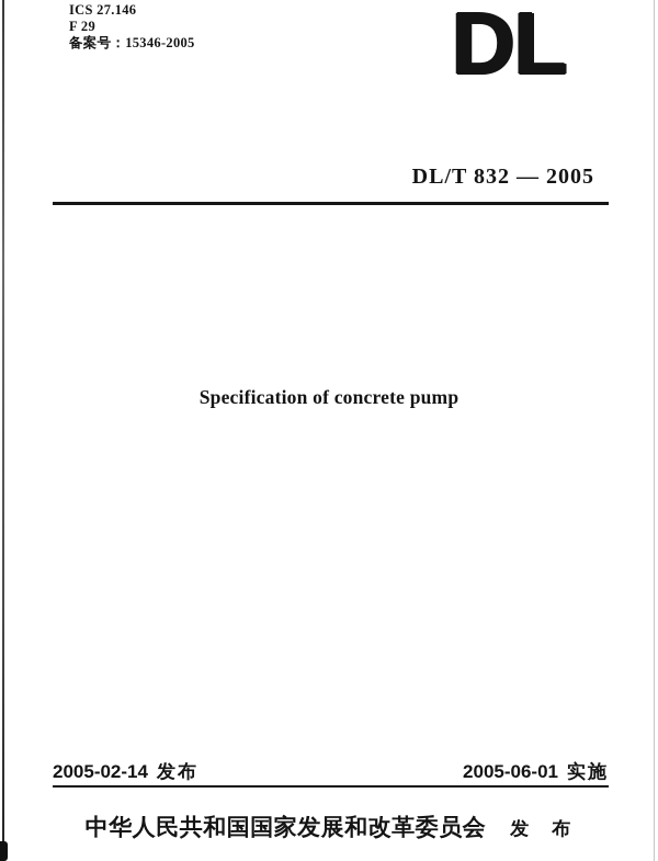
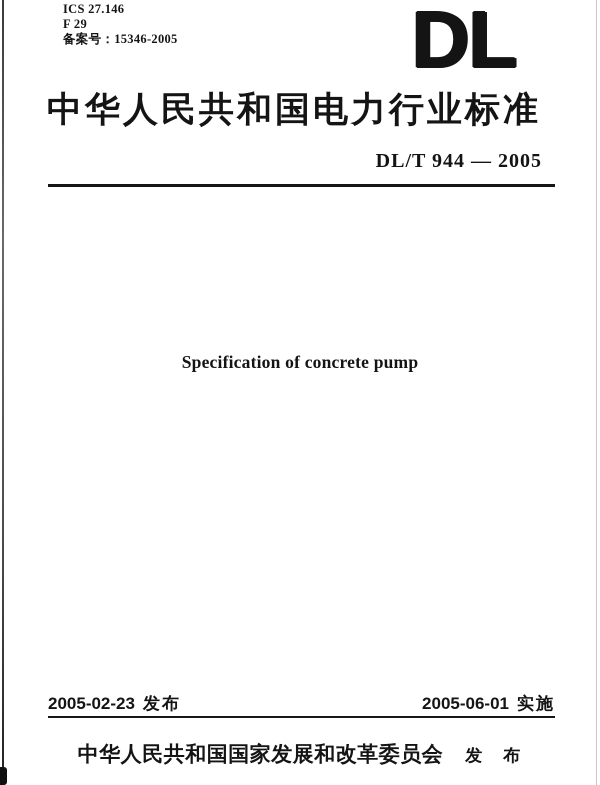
  ICS 27.146
  F 29
  备案号：15346-2005
  DL
+ 中华人民共和国电力行业标准
- DL/T 832 — 2005
+ DL/T 944 — 2005
  Specification of concrete pump
- 2005-02-14 发布
+ 2005-02-23 发布
  2005-06-01 实施
  中华人民共和国国家发展和改革委员会
  发 布
